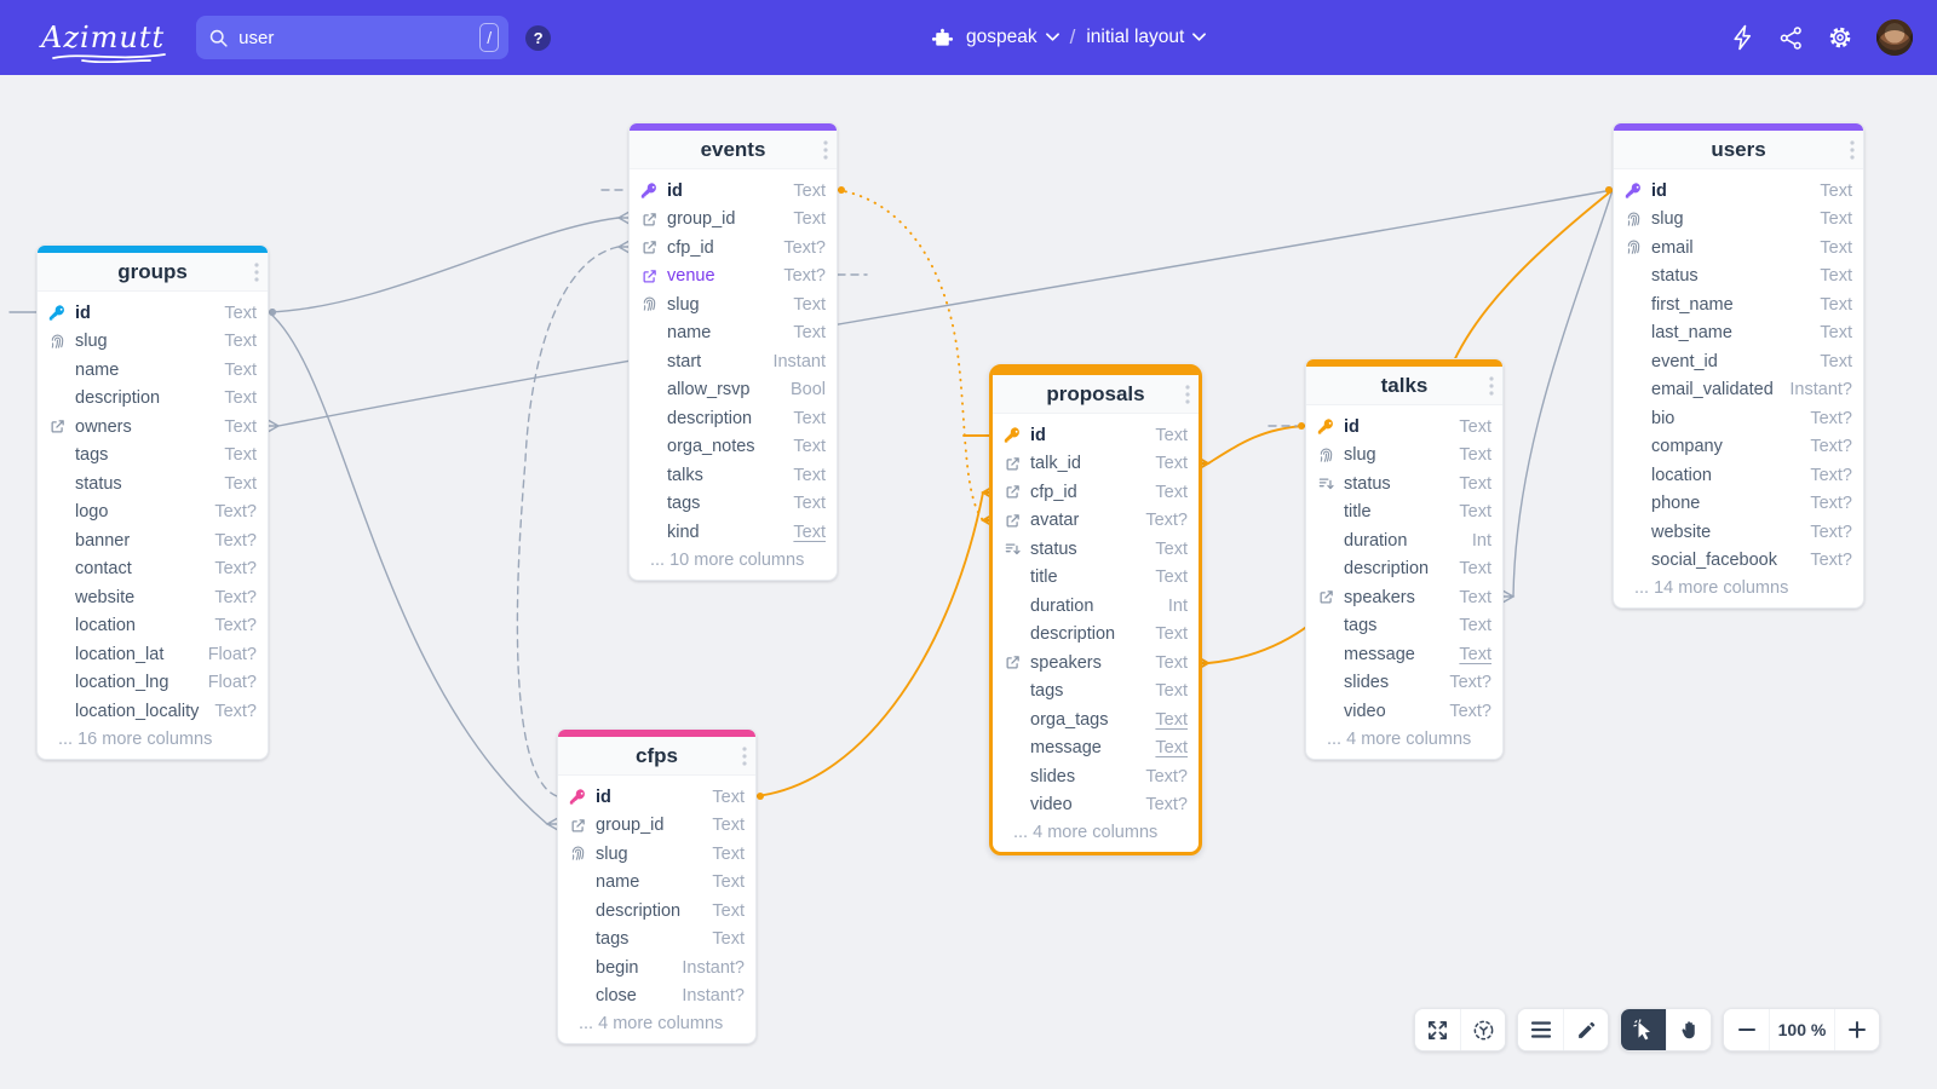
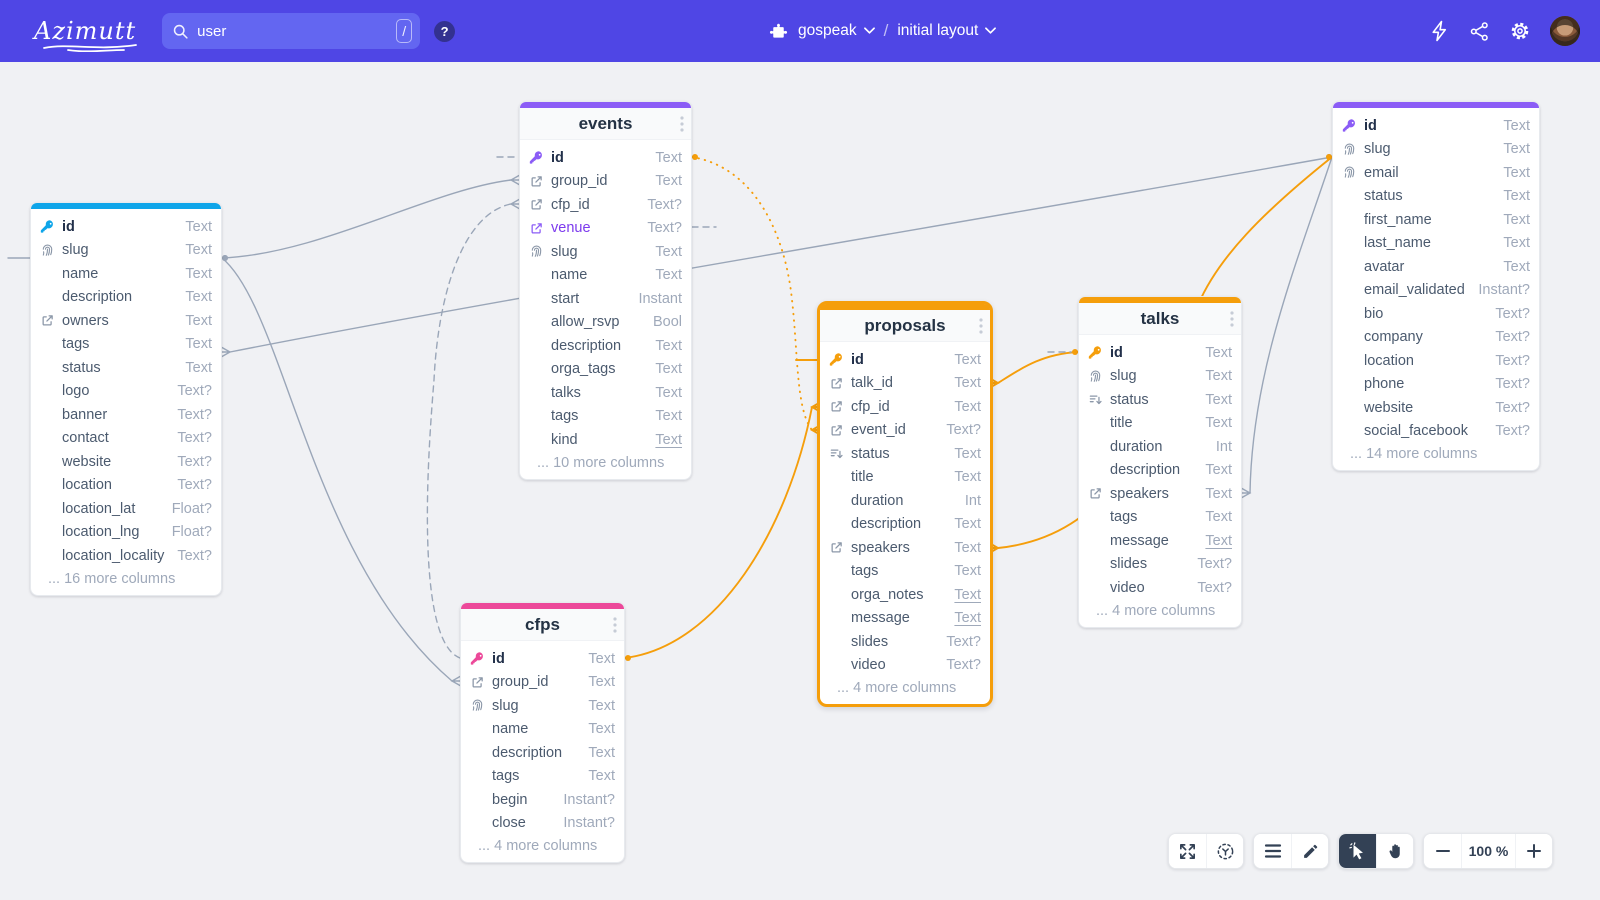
- groups
  id
  Text
  slug
  Text
  name
  Text
  description
  Text
  owners
  Text
  tags
  Text
  status
  Text
  logo
  Text?
  banner
  Text?
  contact
  Text?
  website
  Text?
  location
  Text?
  location_lat
  Float?
  location_lng
  Float?
  location_locality
  Text?
  ... 16 more columns
  events
  id
  Text
  group_id
  Text
  cfp_id
  Text?
  venue
  Text?
  slug
  Text
  name
  Text
  start
  Instant
  allow_rsvp
  Bool
  description
  Text
- orga_notes
+ orga_tags
  Text
  talks
  Text
  tags
  Text
  kind
  Text
  ... 10 more columns
  cfps
  id
  Text
  group_id
  Text
  slug
  Text
  name
  Text
  description
  Text
  tags
  Text
  begin
  Instant?
  close
  Instant?
  ... 4 more columns
  proposals
  id
  Text
  talk_id
  Text
  cfp_id
  Text
- avatar
+ event_id
  Text?
  status
  Text
  title
  Text
  duration
  Int
  description
  Text
  speakers
  Text
  tags
  Text
- orga_tags
+ orga_notes
  Text
  message
  Text
  slides
  Text?
  video
  Text?
  ... 4 more columns
  talks
  id
  Text
  slug
  Text
  status
  Text
  title
  Text
  duration
  Int
  description
  Text
  speakers
  Text
  tags
  Text
  message
  Text
  slides
  Text?
  video
  Text?
  ... 4 more columns
- users
  id
  Text
  slug
  Text
  email
  Text
  status
  Text
  first_name
  Text
  last_name
  Text
- event_id
+ avatar
  Text
  email_validated
  Instant?
  bio
  Text?
  company
  Text?
  location
  Text?
  phone
  Text?
  website
  Text?
  social_facebook
  Text?
  ... 14 more columns
  Azimutt
  user
  /
  ?
  gospeak
  /
  initial layout
  100 %
